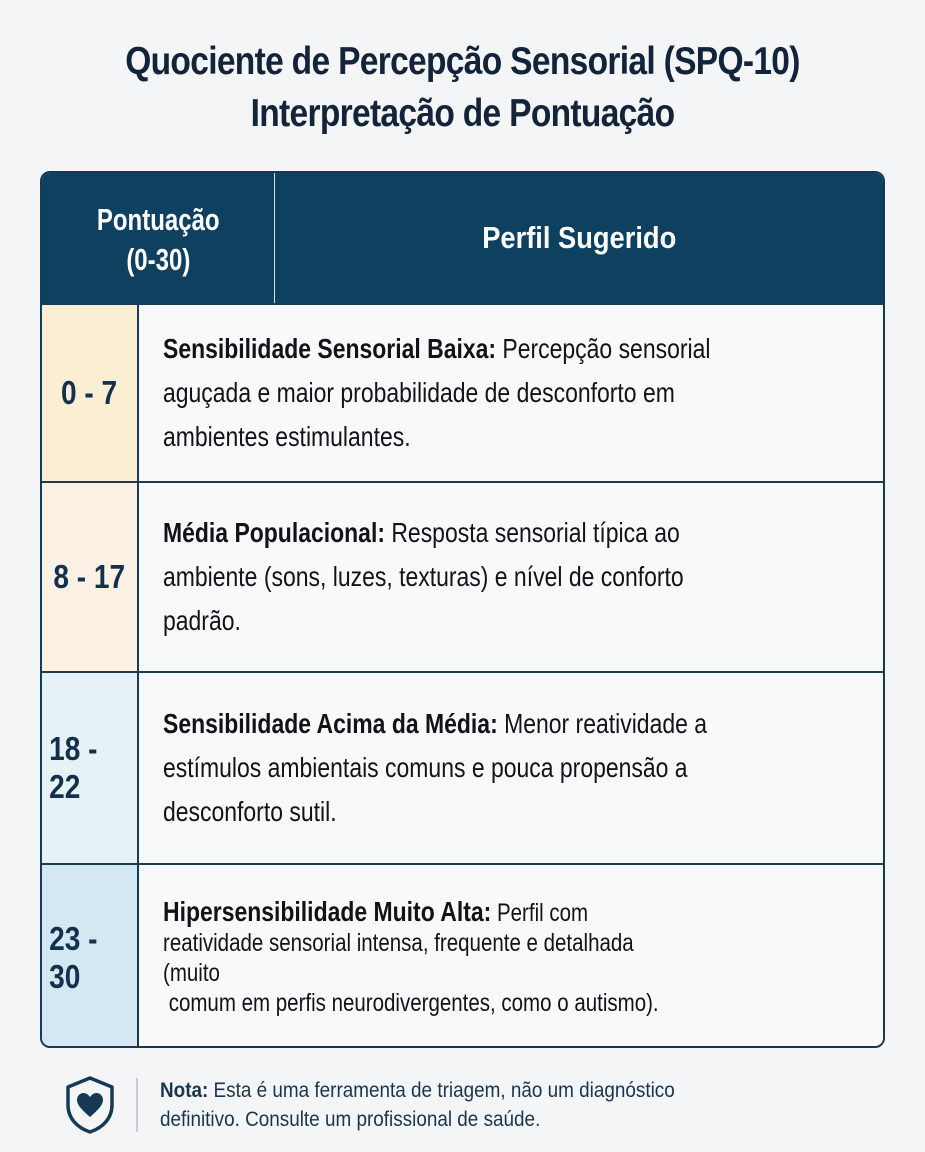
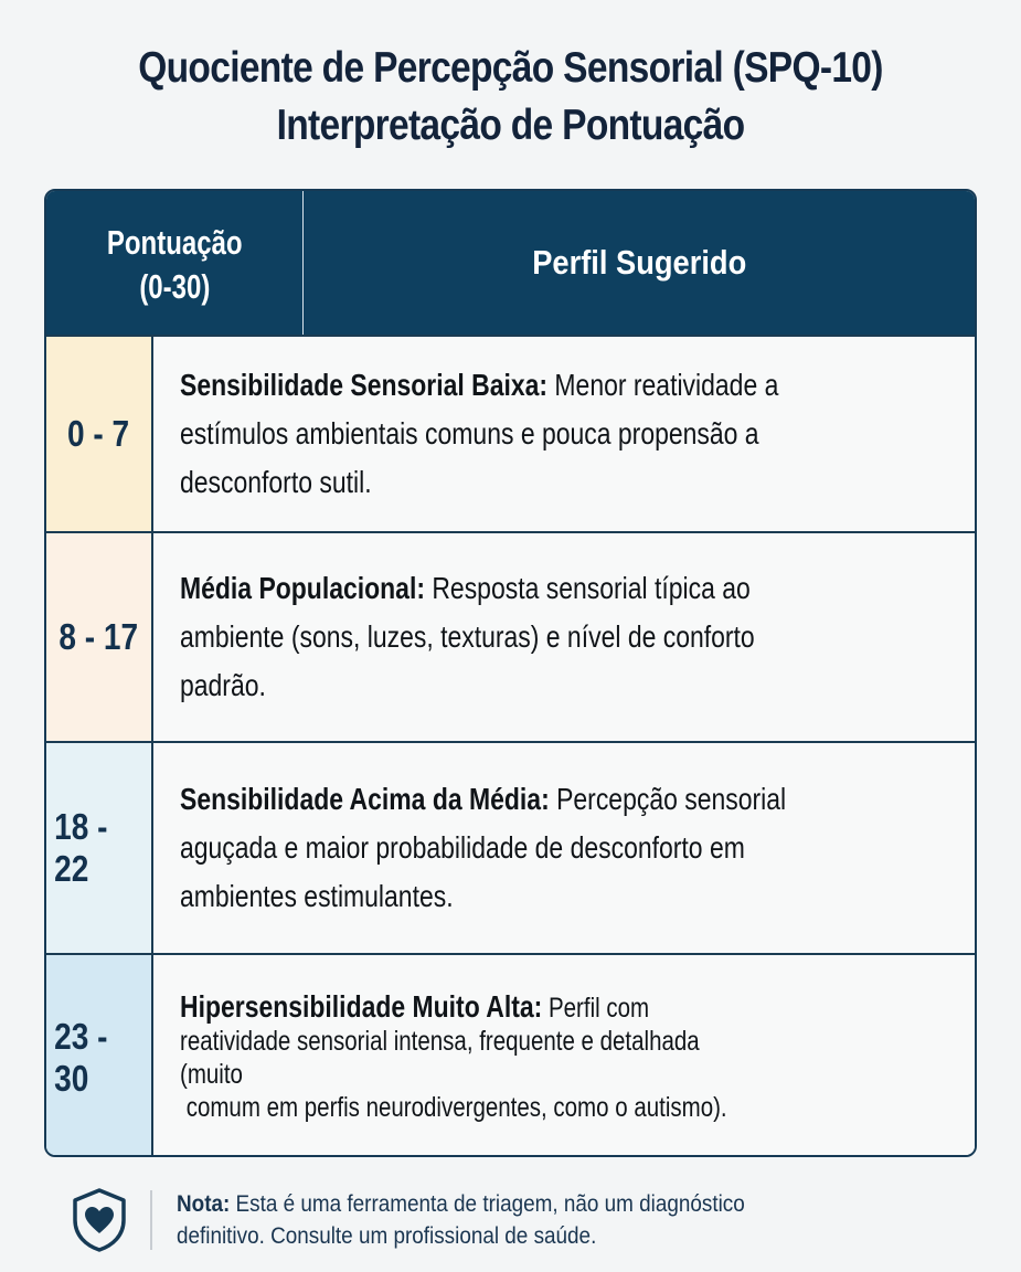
  Quociente de Percepção Sensorial (SPQ-10)
  Interpretação de Pontuação
  Pontuação
  (0-30)
  Perfil Sugerido
  0 - 7
- Sensibilidade Sensorial Baixa: Percepção sensorial aguçada e maior probabilidade de desconforto em ambientes estimulantes.
+ Sensibilidade Sensorial Baixa: Menor reatividade a estímulos ambientais comuns e pouca propensão a desconforto sutil.
  8 - 17
  Média Populacional: Resposta sensorial típica ao ambiente (sons, luzes, texturas) e nível de conforto padrão.
  18 - 22
- Sensibilidade Acima da Média: Menor reatividade a estímulos ambientais comuns e pouca propensão a desconforto sutil.
+ Sensibilidade Acima da Média: Percepção sensorial aguçada e maior probabilidade de desconforto em ambientes estimulantes.
  23 - 30
  Hipersensibilidade Muito Alta: Perfil com
  reatividade sensorial intensa, frequente e detalhada
  (muito
  comum em perfis neurodivergentes, como o autismo).
  Nota: Esta é uma ferramenta de triagem, não um diagnóstico
  definitivo. Consulte um profissional de saúde.
